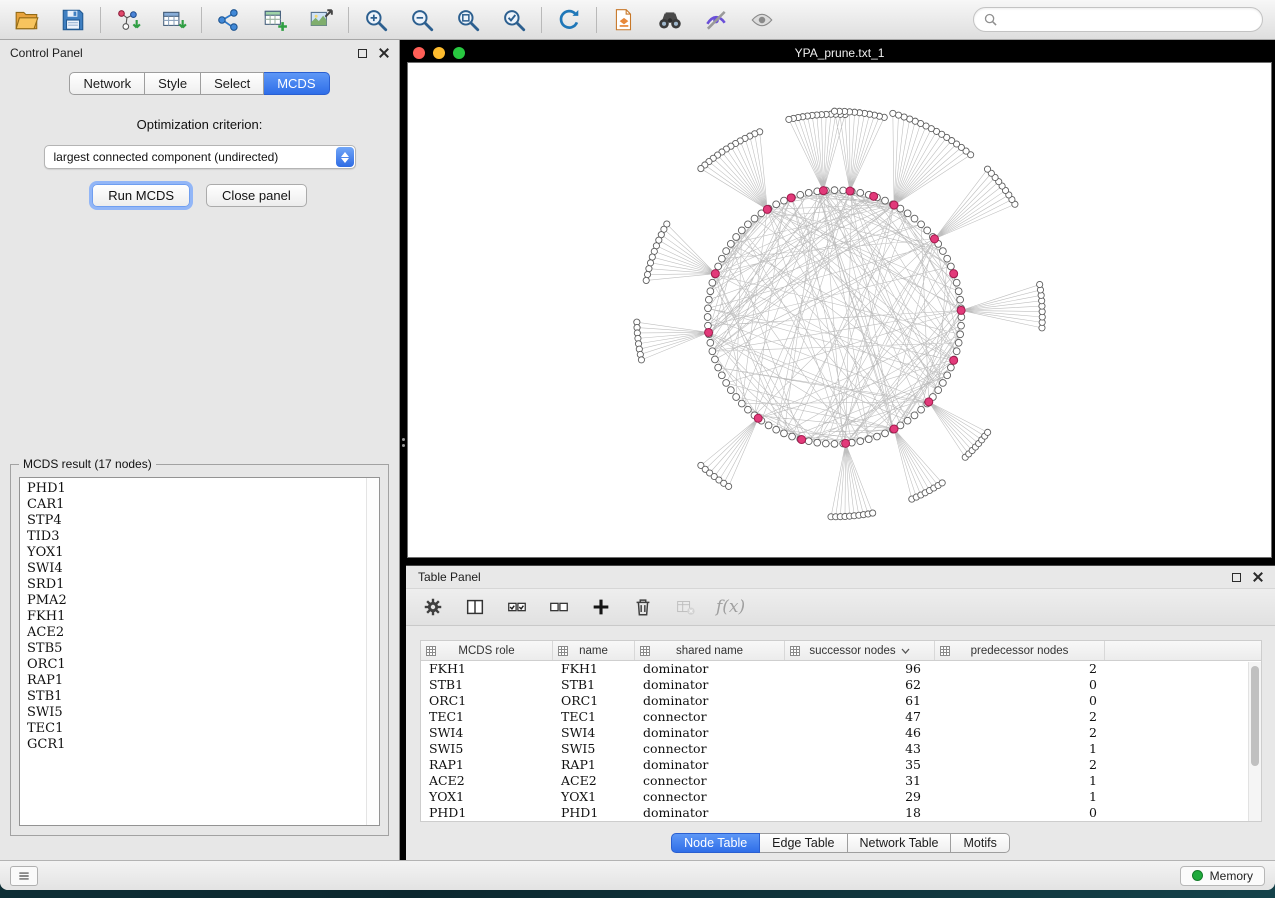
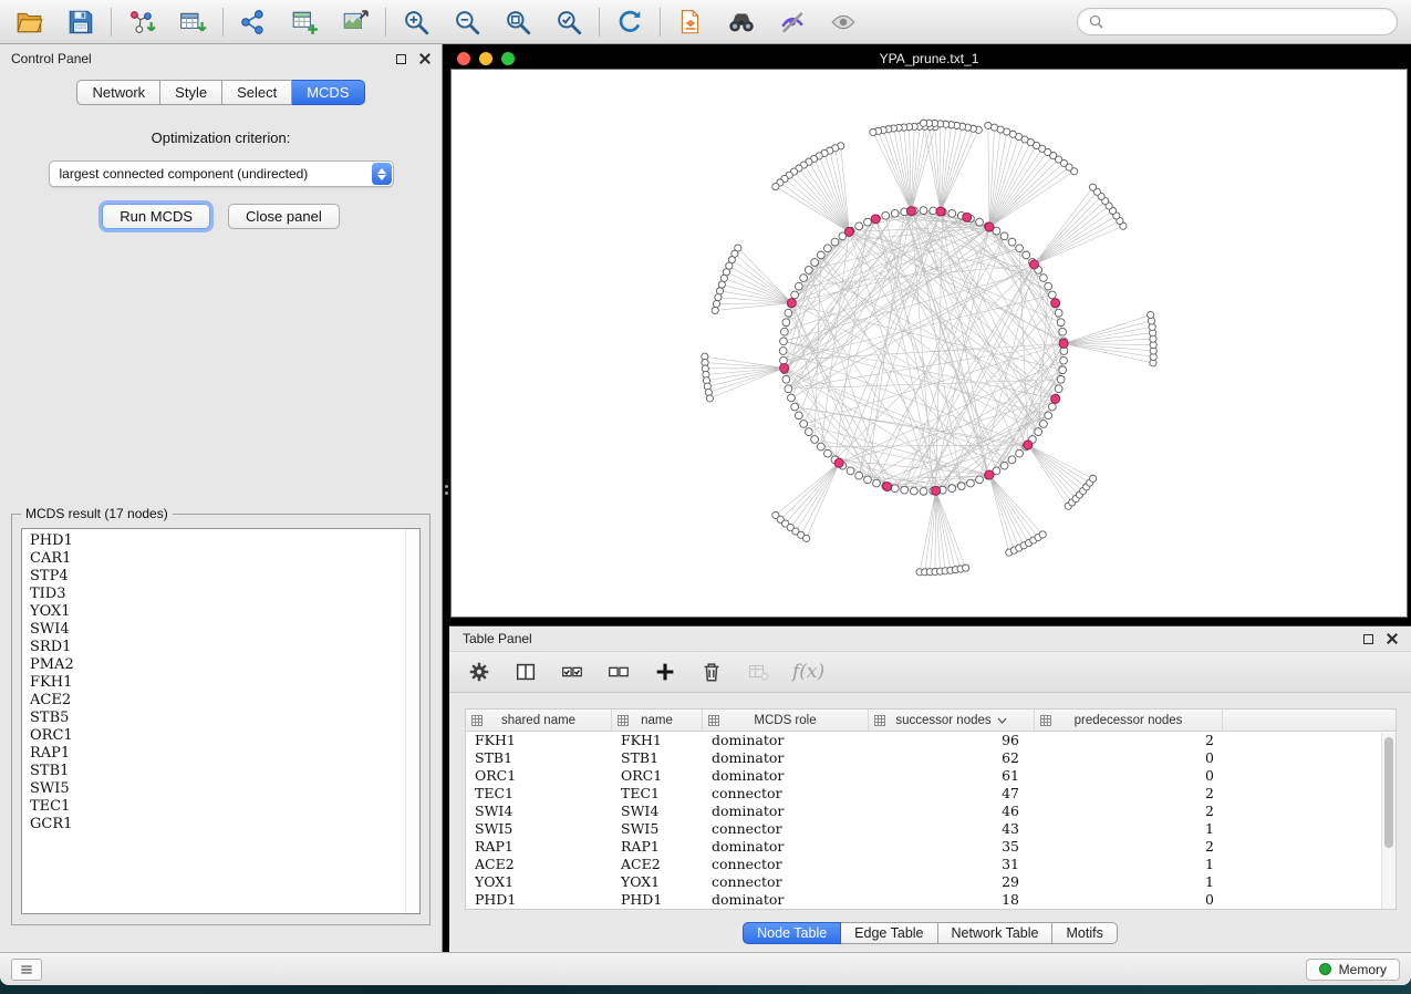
  Control Panel
  Network
  Style
  Select
  MCDS
  Optimization criterion:
  largest connected component (undirected)
  Run MCDS
  Close panel
  MCDS result (17 nodes)
  PHD1
  CAR1
  STP4
  TID3
  YOX1
  SWI4
  SRD1
  PMA2
  FKH1
  ACE2
  STB5
  ORC1
  RAP1
  STB1
  SWI5
  TEC1
  GCR1
  YPA_prune.txt_1
  Table Panel
  f(x)
- MCDS role
+ shared name
  name
- shared name
+ MCDS role
  successor nodes
  predecessor nodes
  FKH1
  FKH1
  dominator
  96
  2
  STB1
  STB1
  dominator
  62
  0
  ORC1
  ORC1
  dominator
  61
  0
  TEC1
  TEC1
  connector
  47
  2
  SWI4
  SWI4
  dominator
  46
  2
  SWI5
  SWI5
  connector
  43
  1
  RAP1
  RAP1
  dominator
  35
  2
  ACE2
  ACE2
  connector
  31
  1
  YOX1
  YOX1
  connector
  29
  1
  PHD1
  PHD1
  dominator
  18
  0
  Node Table
  Edge Table
  Network Table
  Motifs
  Memory
